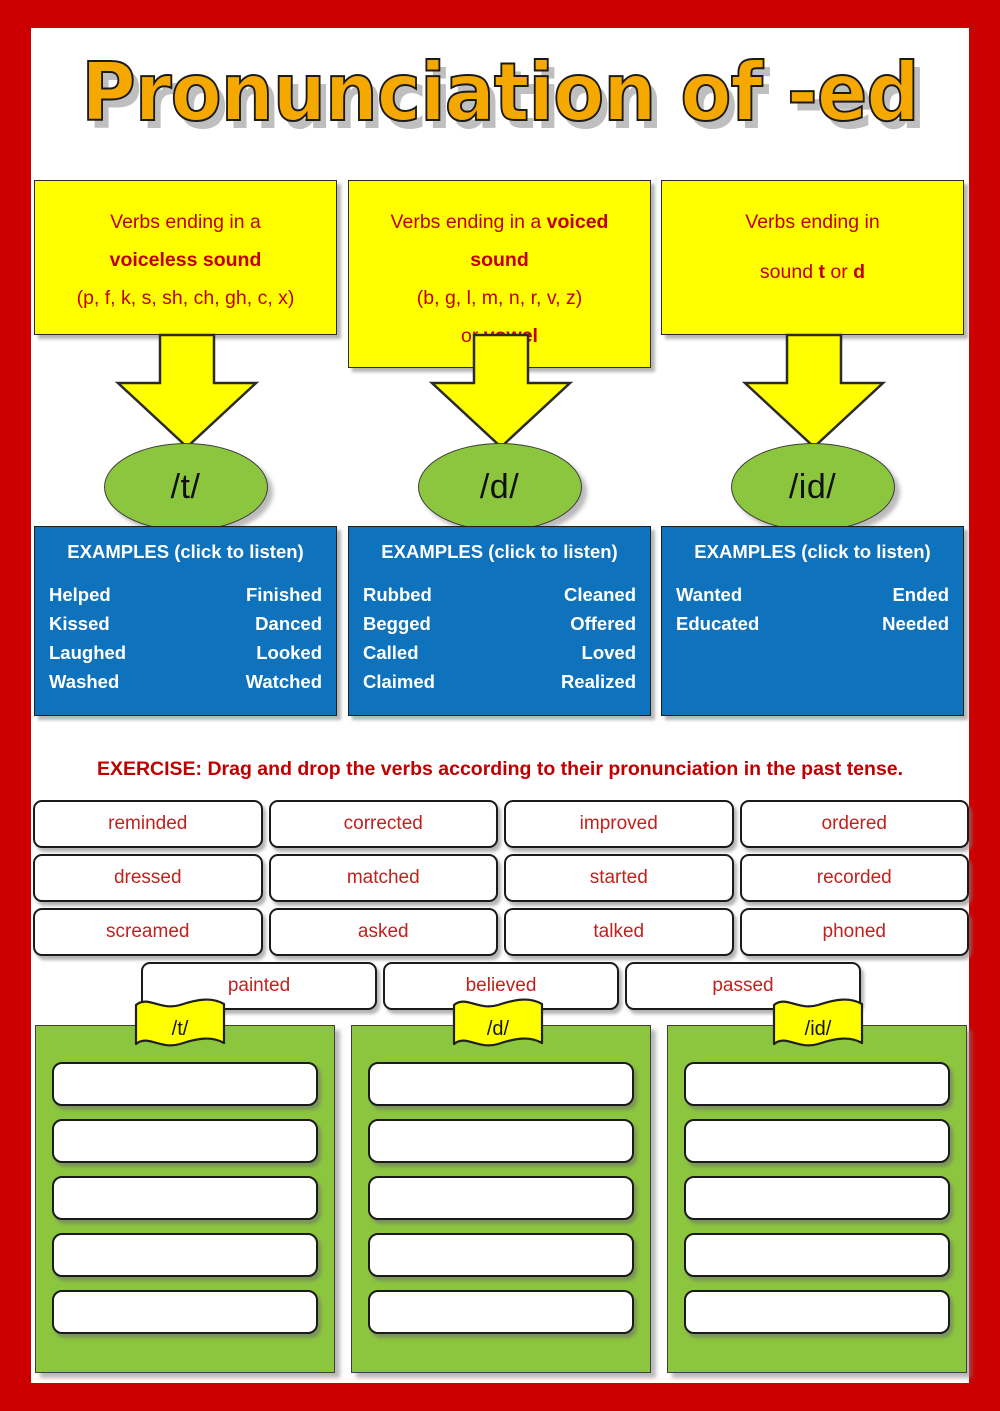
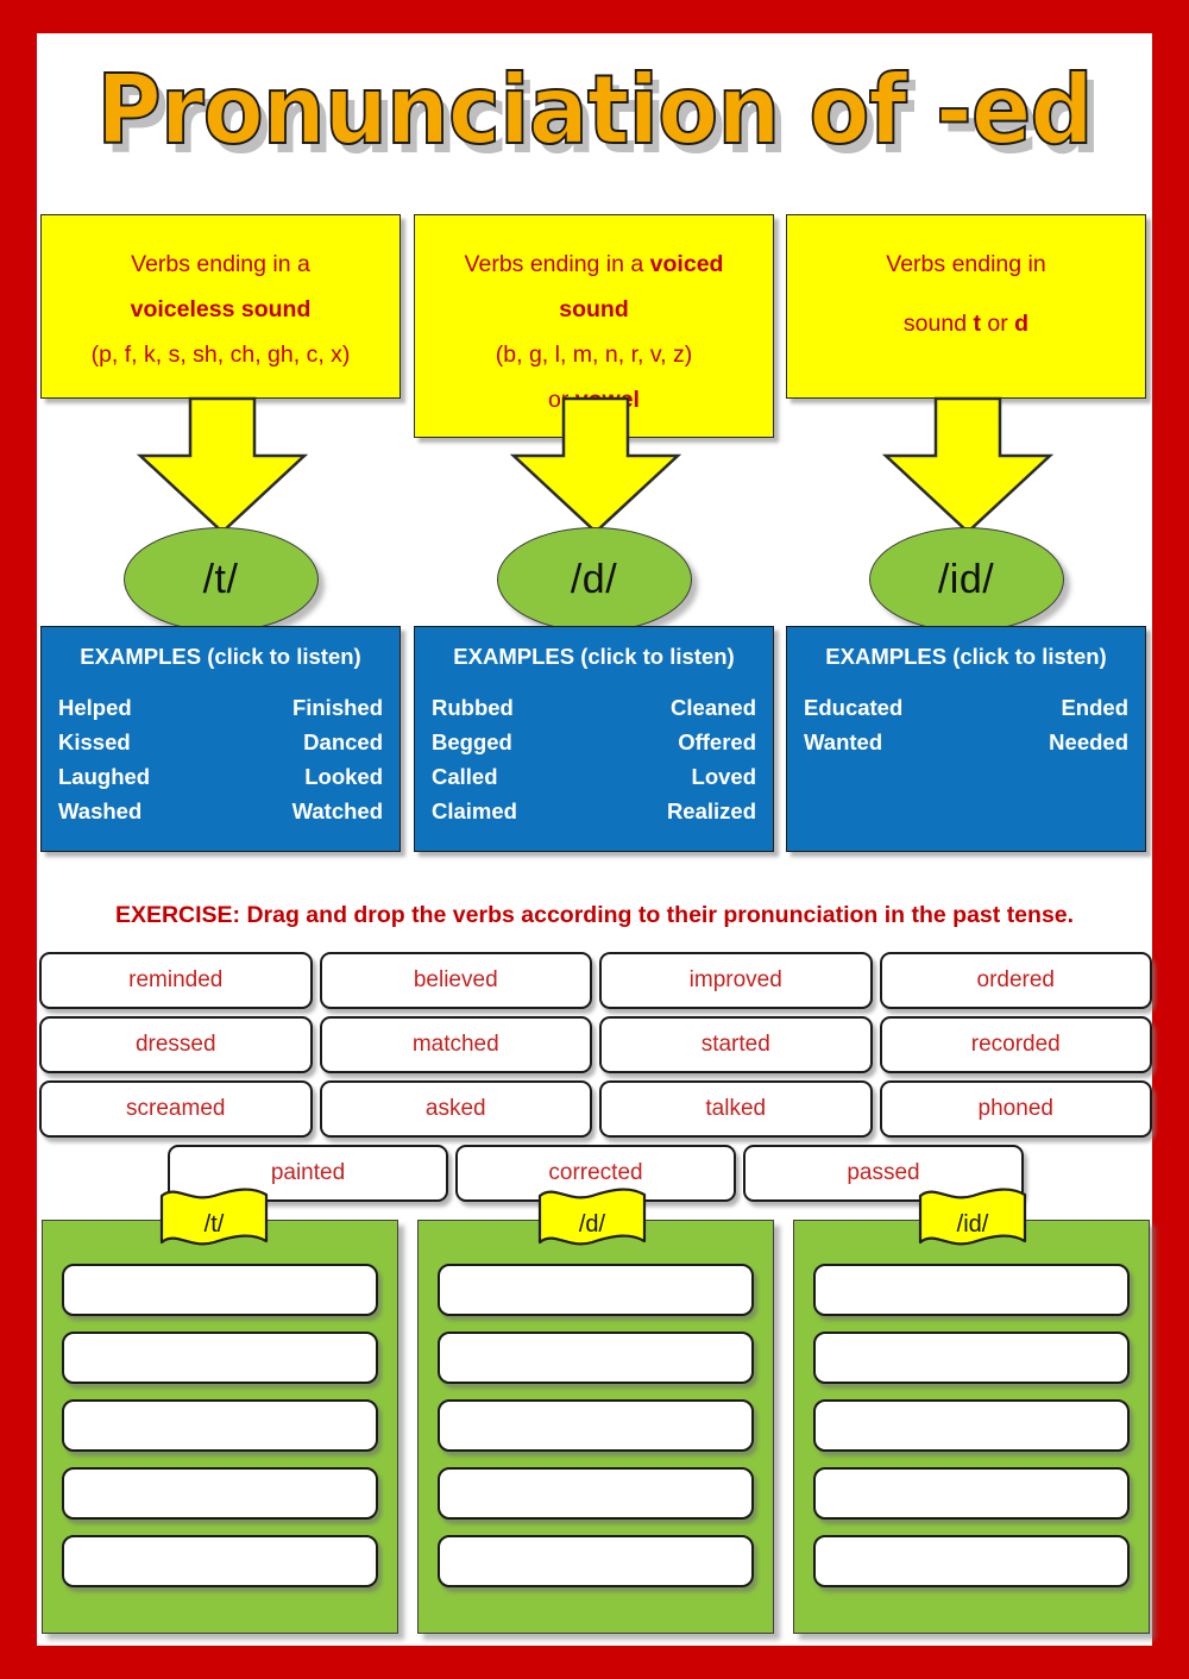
  Pronunciation of -ed
  Verbs ending in a
  voiceless sound
  (p, f, k, s, sh, ch, gh, c, x)
  Verbs ending in a voiced
  sound
  (b, g, l, m, n, r, v, z)
  Verbs ending in
  sound t or d
  /t/
  /d/
  /id/
  EXAMPLES (click to listen)
  Helped
  Finished
  Kissed
  Danced
  Laughed
  Looked
  Washed
  Watched
  EXAMPLES (click to listen)
  Rubbed
  Cleaned
  Begged
  Offered
  Called
  Loved
  Claimed
  Realized
  EXAMPLES (click to listen)
- Wanted
+ Educated
  Ended
- Educated
+ Wanted
  Needed
  EXERCISE: Drag and drop the verbs according to their pronunciation in the past tense.
  reminded
- corrected
+ believed
  improved
  ordered
  dressed
  matched
  started
  recorded
  screamed
  asked
  talked
  phoned
  painted
- believed
+ corrected
  passed
  /t/
  /d/
  /id/
